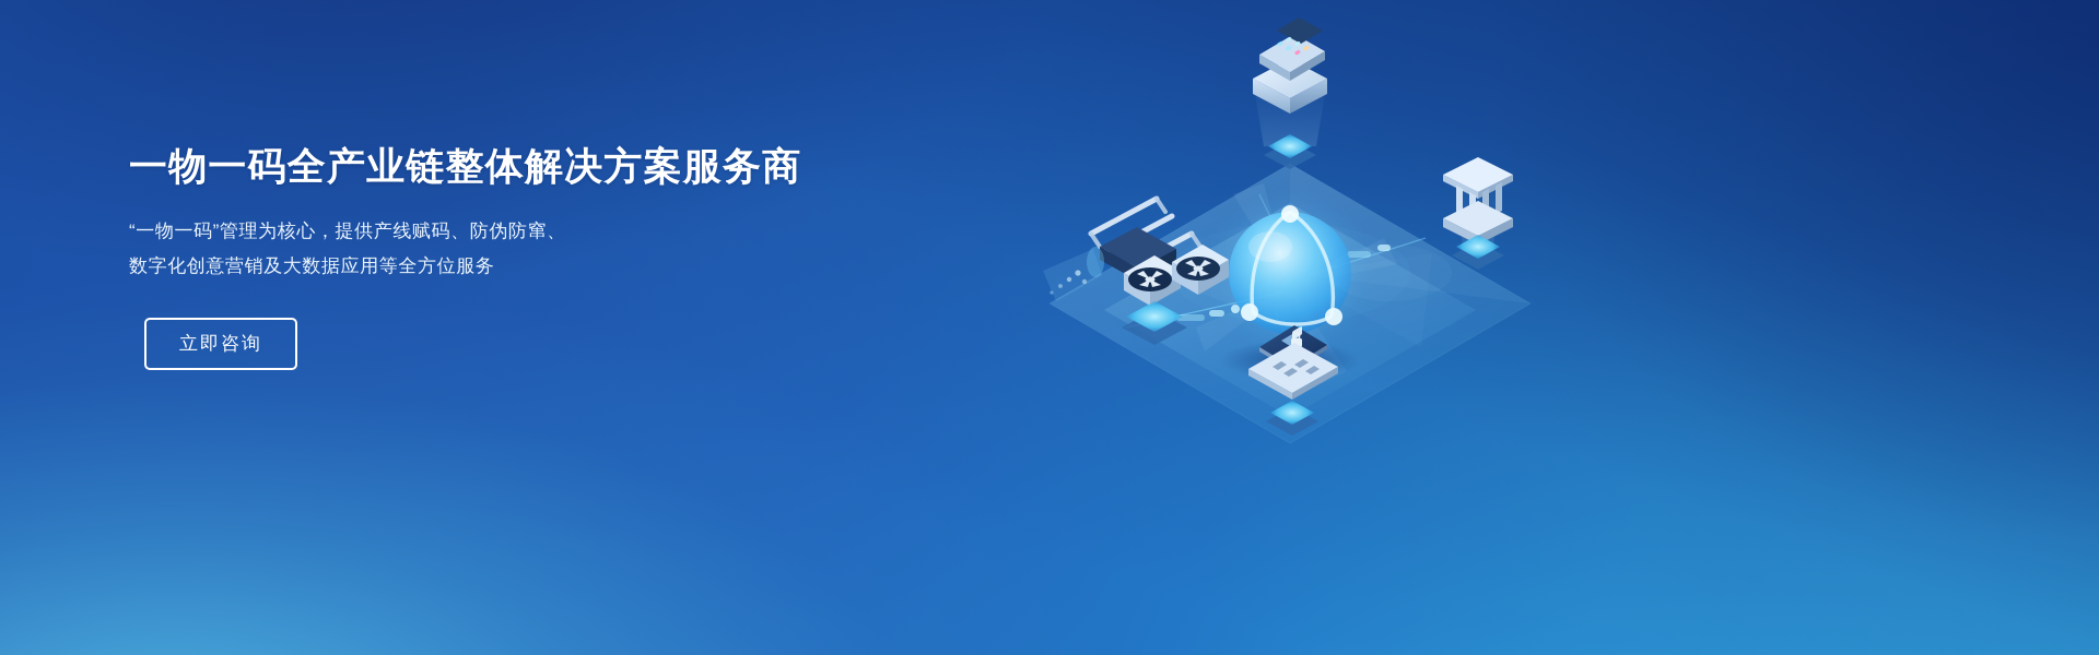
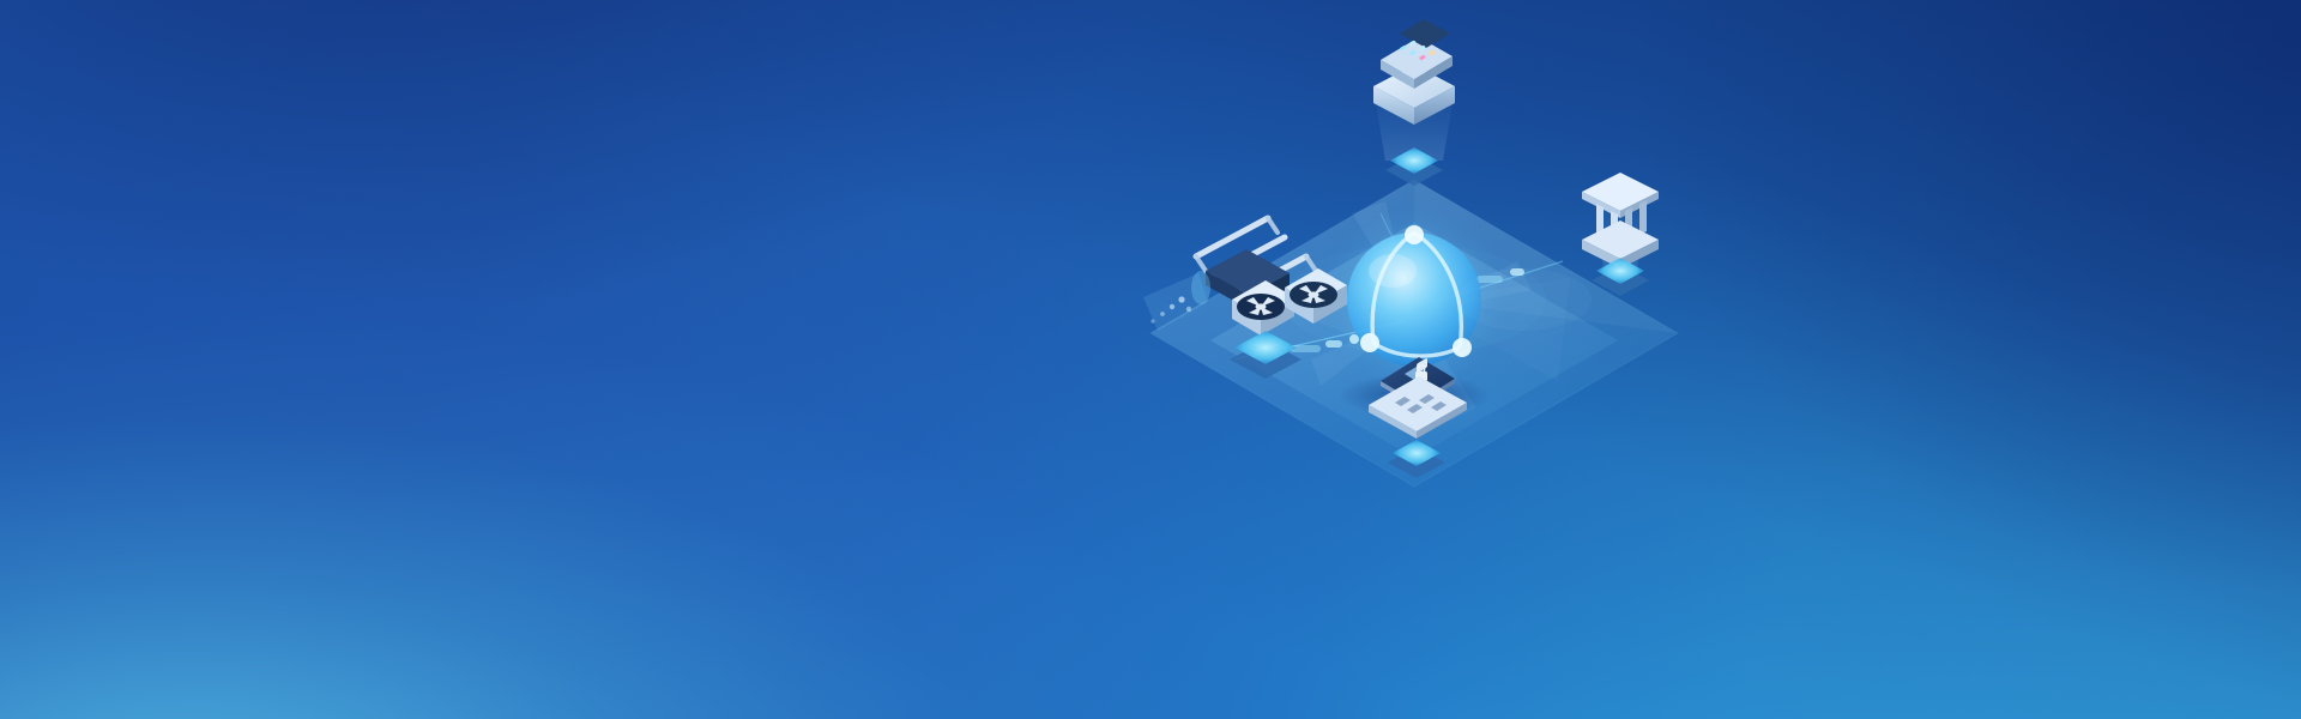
- 一物一码全产业链整体解决方案服务商
- “一物一码”管理为核心，提供产线赋码、防伪防窜、
- 数字化创意营销及大数据应用等全方位服务
- 立即咨询
